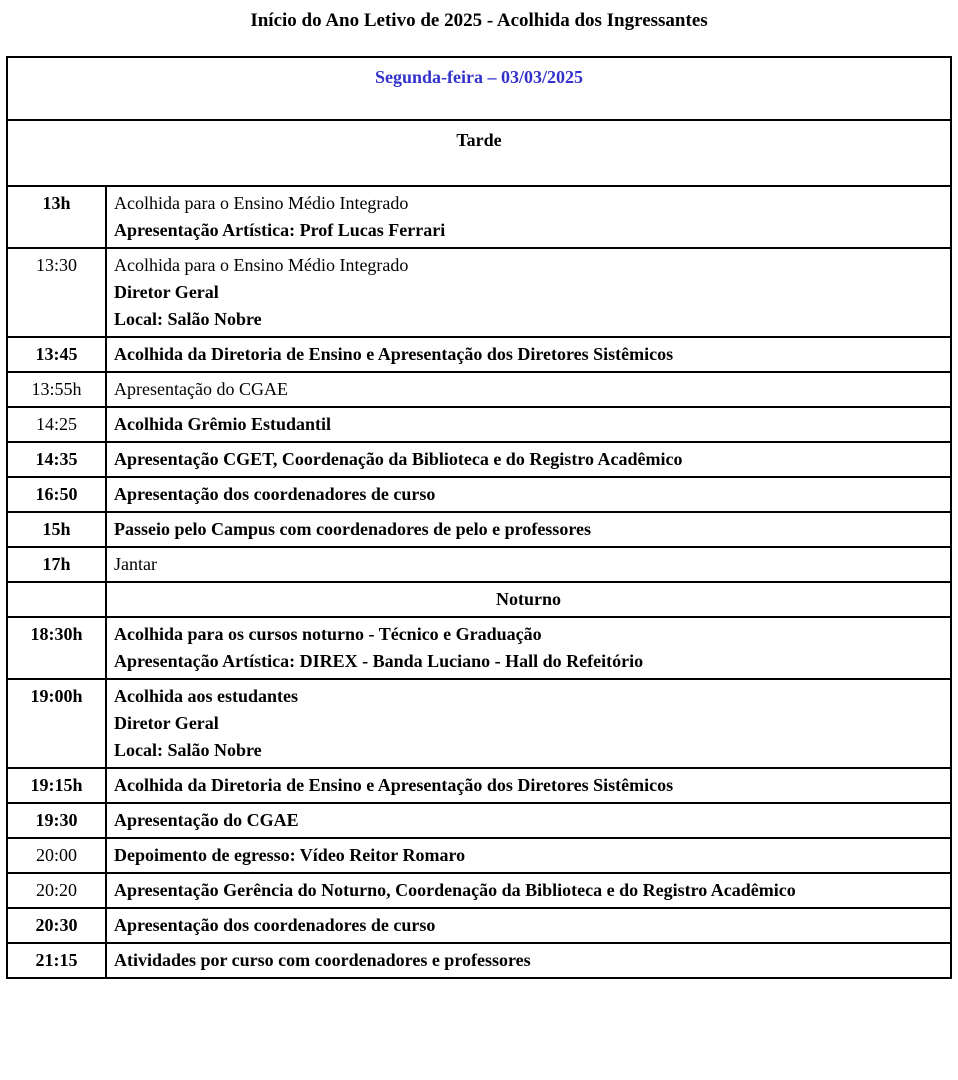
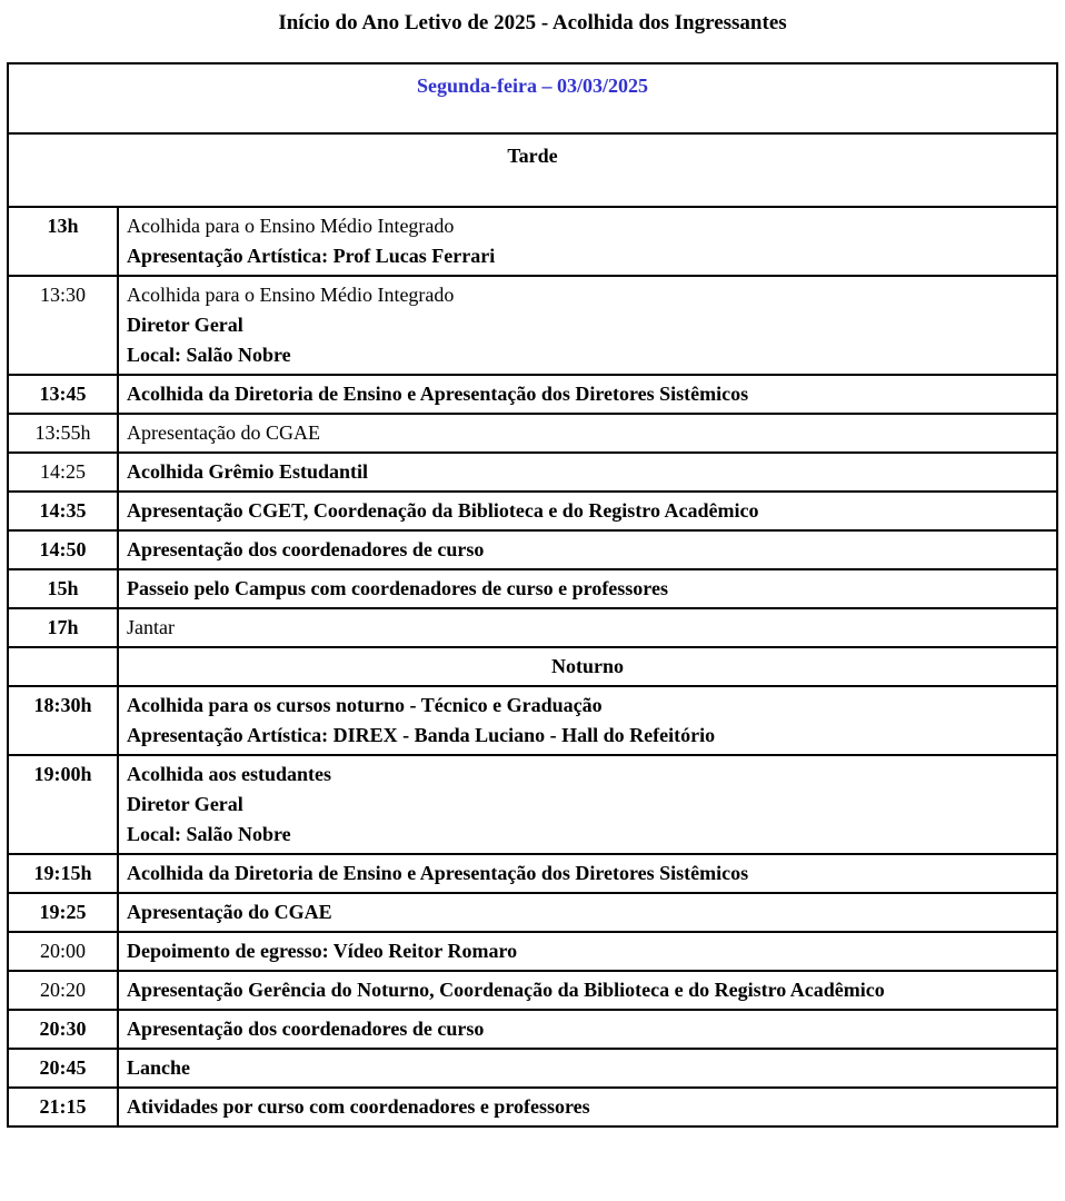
  Início do Ano Letivo de 2025 - Acolhida dos Ingressantes
  Segunda-feira – 03/03/2025
  Tarde
  13h	Acolhida para o Ensino Médio IntegradoApresentação Artística: Prof Lucas Ferrari
  13:30	Acolhida para o Ensino Médio IntegradoDiretor GeralLocal: Salão Nobre
  13:45	Acolhida da Diretoria de Ensino e Apresentação dos Diretores Sistêmicos
  13:55h	Apresentação do CGAE
  14:25	Acolhida Grêmio Estudantil
  14:35	Apresentação CGET, Coordenação da Biblioteca e do Registro Acadêmico
- 16:50	Apresentação dos coordenadores de curso
+ 14:50	Apresentação dos coordenadores de curso
- 15h	Passeio pelo Campus com coordenadores de pelo e professores
+ 15h	Passeio pelo Campus com coordenadores de curso e professores
  17h	Jantar
  	Noturno
  18:30h	Acolhida para os cursos noturno - Técnico e GraduaçãoApresentação Artística: DIREX - Banda Luciano - Hall do Refeitório
  19:00h	Acolhida aos estudantesDiretor GeralLocal: Salão Nobre
  19:15h	Acolhida da Diretoria de Ensino e Apresentação dos Diretores Sistêmicos
- 19:30	Apresentação do CGAE
+ 19:25	Apresentação do CGAE
  20:00	Depoimento de egresso: Vídeo Reitor Romaro
  20:20	Apresentação Gerência do Noturno, Coordenação da Biblioteca e do Registro Acadêmico
  20:30	Apresentação dos coordenadores de curso
+ 20:45	Lanche
  21:15	Atividades por curso com coordenadores e professores
